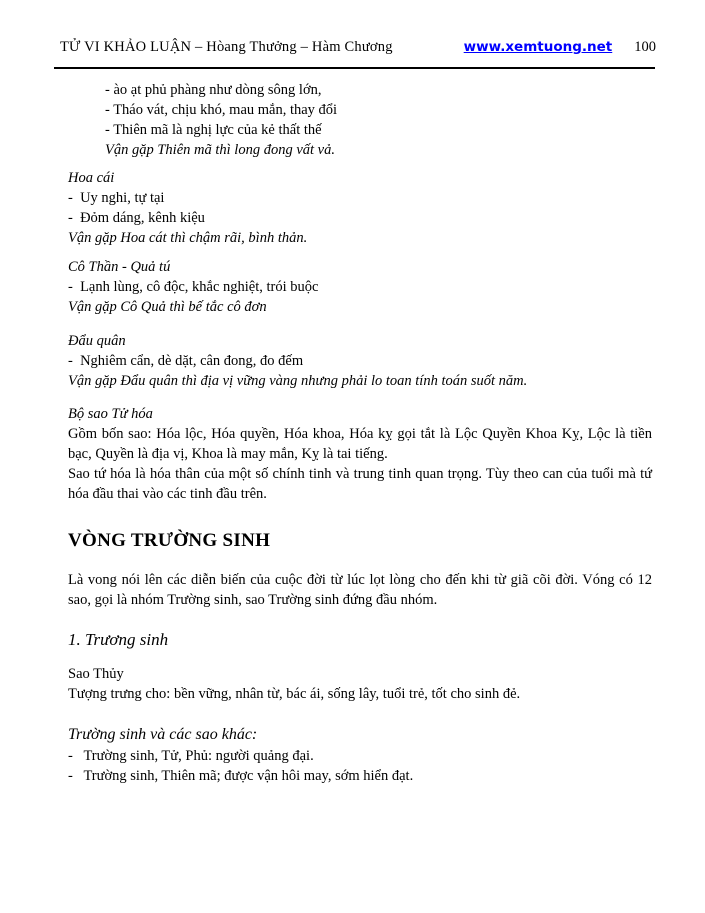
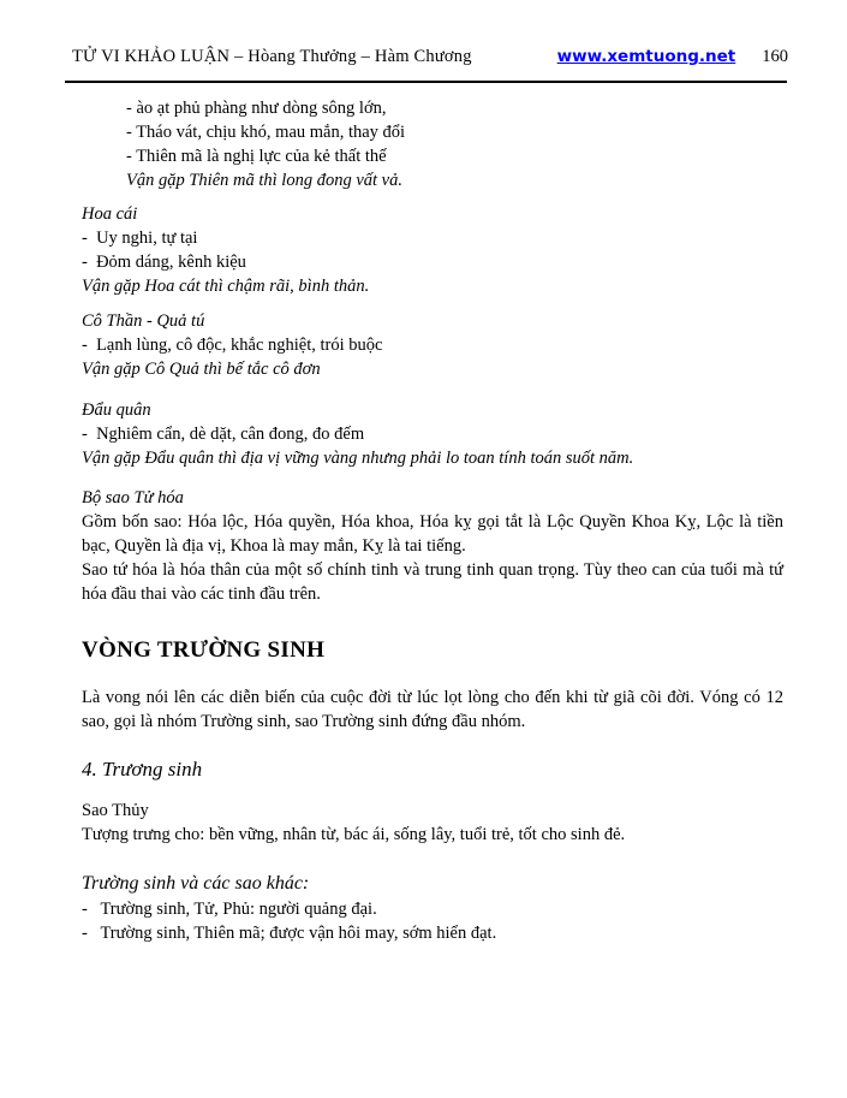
  TỬ VI KHẢO LUẬN – Hòang Thưởng – Hàm Chương
  www.xemtuong.net
- 100
+ 160
  - ào ạt phủ phàng như dòng sông lớn,
  - Tháo vát, chịu khó, mau mắn, thay đổi
  - Thiên mã là nghị lực của kẻ thất thế
  Vận gặp Thiên mã thì long đong vất vả.
  Hoa cái
  - Uy nghi, tự tại
  - Đỏm dáng, kênh kiệu
  Vận gặp Hoa cát thì chậm rãi, bình thản.
  Cô Thần - Quả tú
  - Lạnh lùng, cô độc, khắc nghiệt, trói buộc
  Vận gặp Cô Quả thì bế tắc cô đơn
  Đẩu quân
  - Nghiêm cẩn, dè dặt, cân đong, đo đếm
  Vận gặp Đẩu quân thì địa vị vững vàng nhưng phải lo toan tính toán suốt năm.
  Bộ sao Tử hóa
  Gồm bốn sao: Hóa lộc, Hóa quyền, Hóa khoa, Hóa kỵ gọi tắt là Lộc Quyền Khoa Kỵ, Lộc là tiền bạc, Quyền là địa vị, Khoa là may mắn, Kỵ là tai tiếng.
  Sao tứ hóa là hóa thân của một số chính tinh và trung tinh quan trọng. Tùy theo can của tuổi mà tứ hóa đầu thai vào các tinh đầu trên.
  VÒNG TRƯỜNG SINH
  Là vong nói lên các diễn biến của cuộc đời từ lúc lọt lòng cho đến khi từ giã cõi đời. Vóng có 12 sao, gọi là nhóm Trường sinh, sao Trường sinh đứng đầu nhóm.
- 1. Trương sinh
+ 4. Trương sinh
  Sao Thủy
  Tượng trưng cho: bền vững, nhân từ, bác ái, sống lây, tuổi trẻ, tốt cho sinh đẻ.
  Trường sinh và các sao khác:
  - Trường sinh, Tử, Phủ: người quảng đại.
  - Trường sinh, Thiên mã; được vận hôi may, sớm hiển đạt.
